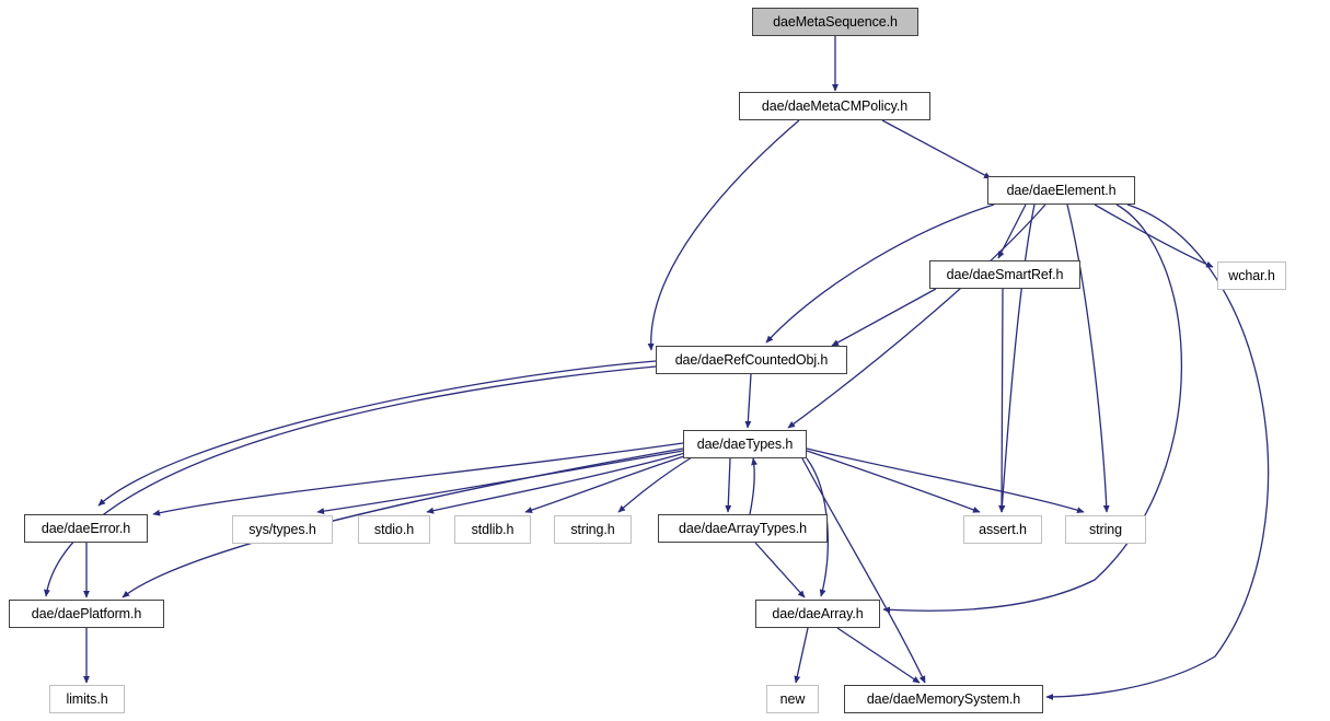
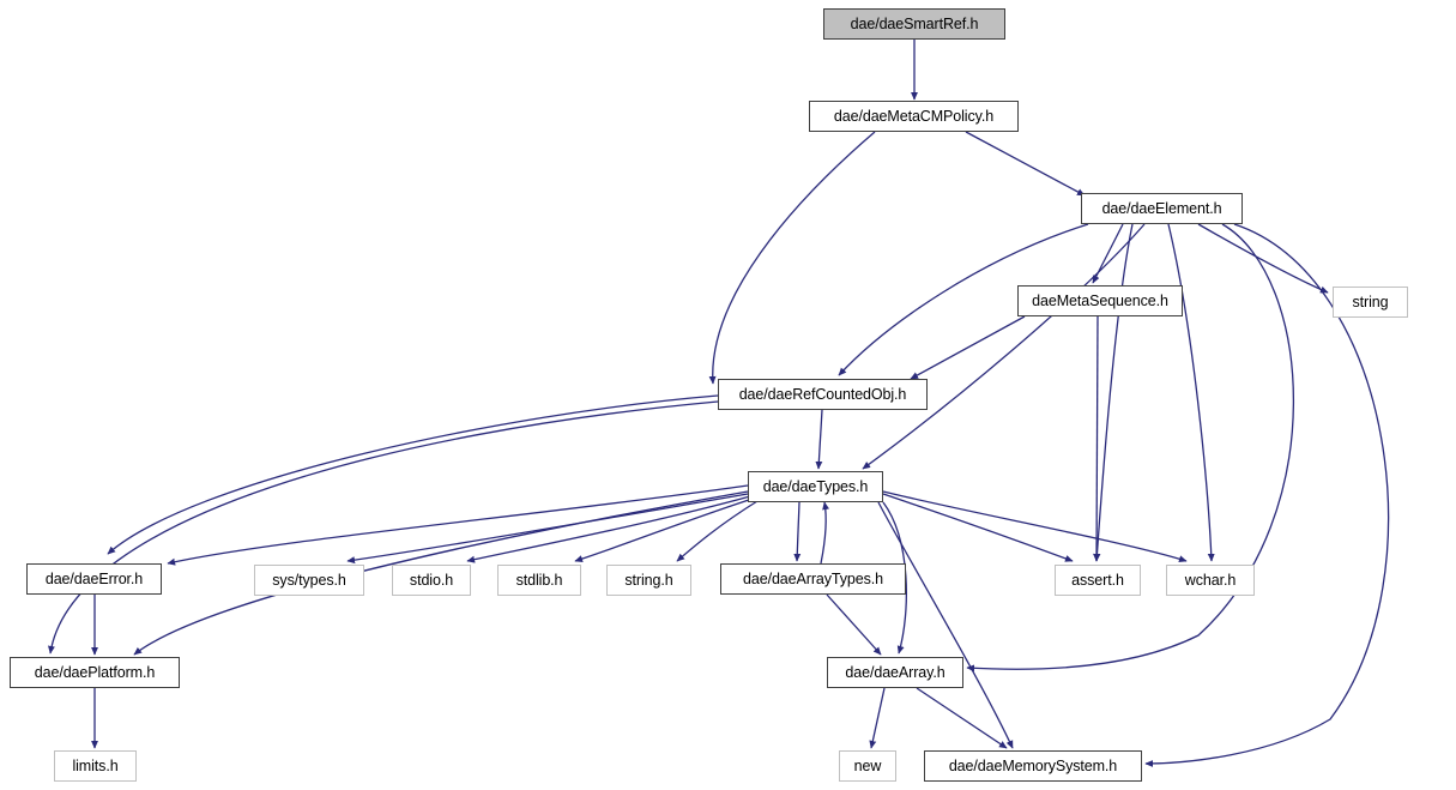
- daeMetaSequence.h
+ dae/daeSmartRef.h
  dae/daeMetaCMPolicy.h
  dae/daeElement.h
- dae/daeSmartRef.h
+ daeMetaSequence.h
- wchar.h
+ string
  dae/daeRefCountedObj.h
  dae/daeTypes.h
  dae/daeError.h
  sys/types.h
  stdio.h
  stdlib.h
  string.h
  dae/daeArrayTypes.h
  assert.h
- string
+ wchar.h
  dae/daePlatform.h
  dae/daeArray.h
  limits.h
  new
  dae/daeMemorySystem.h
